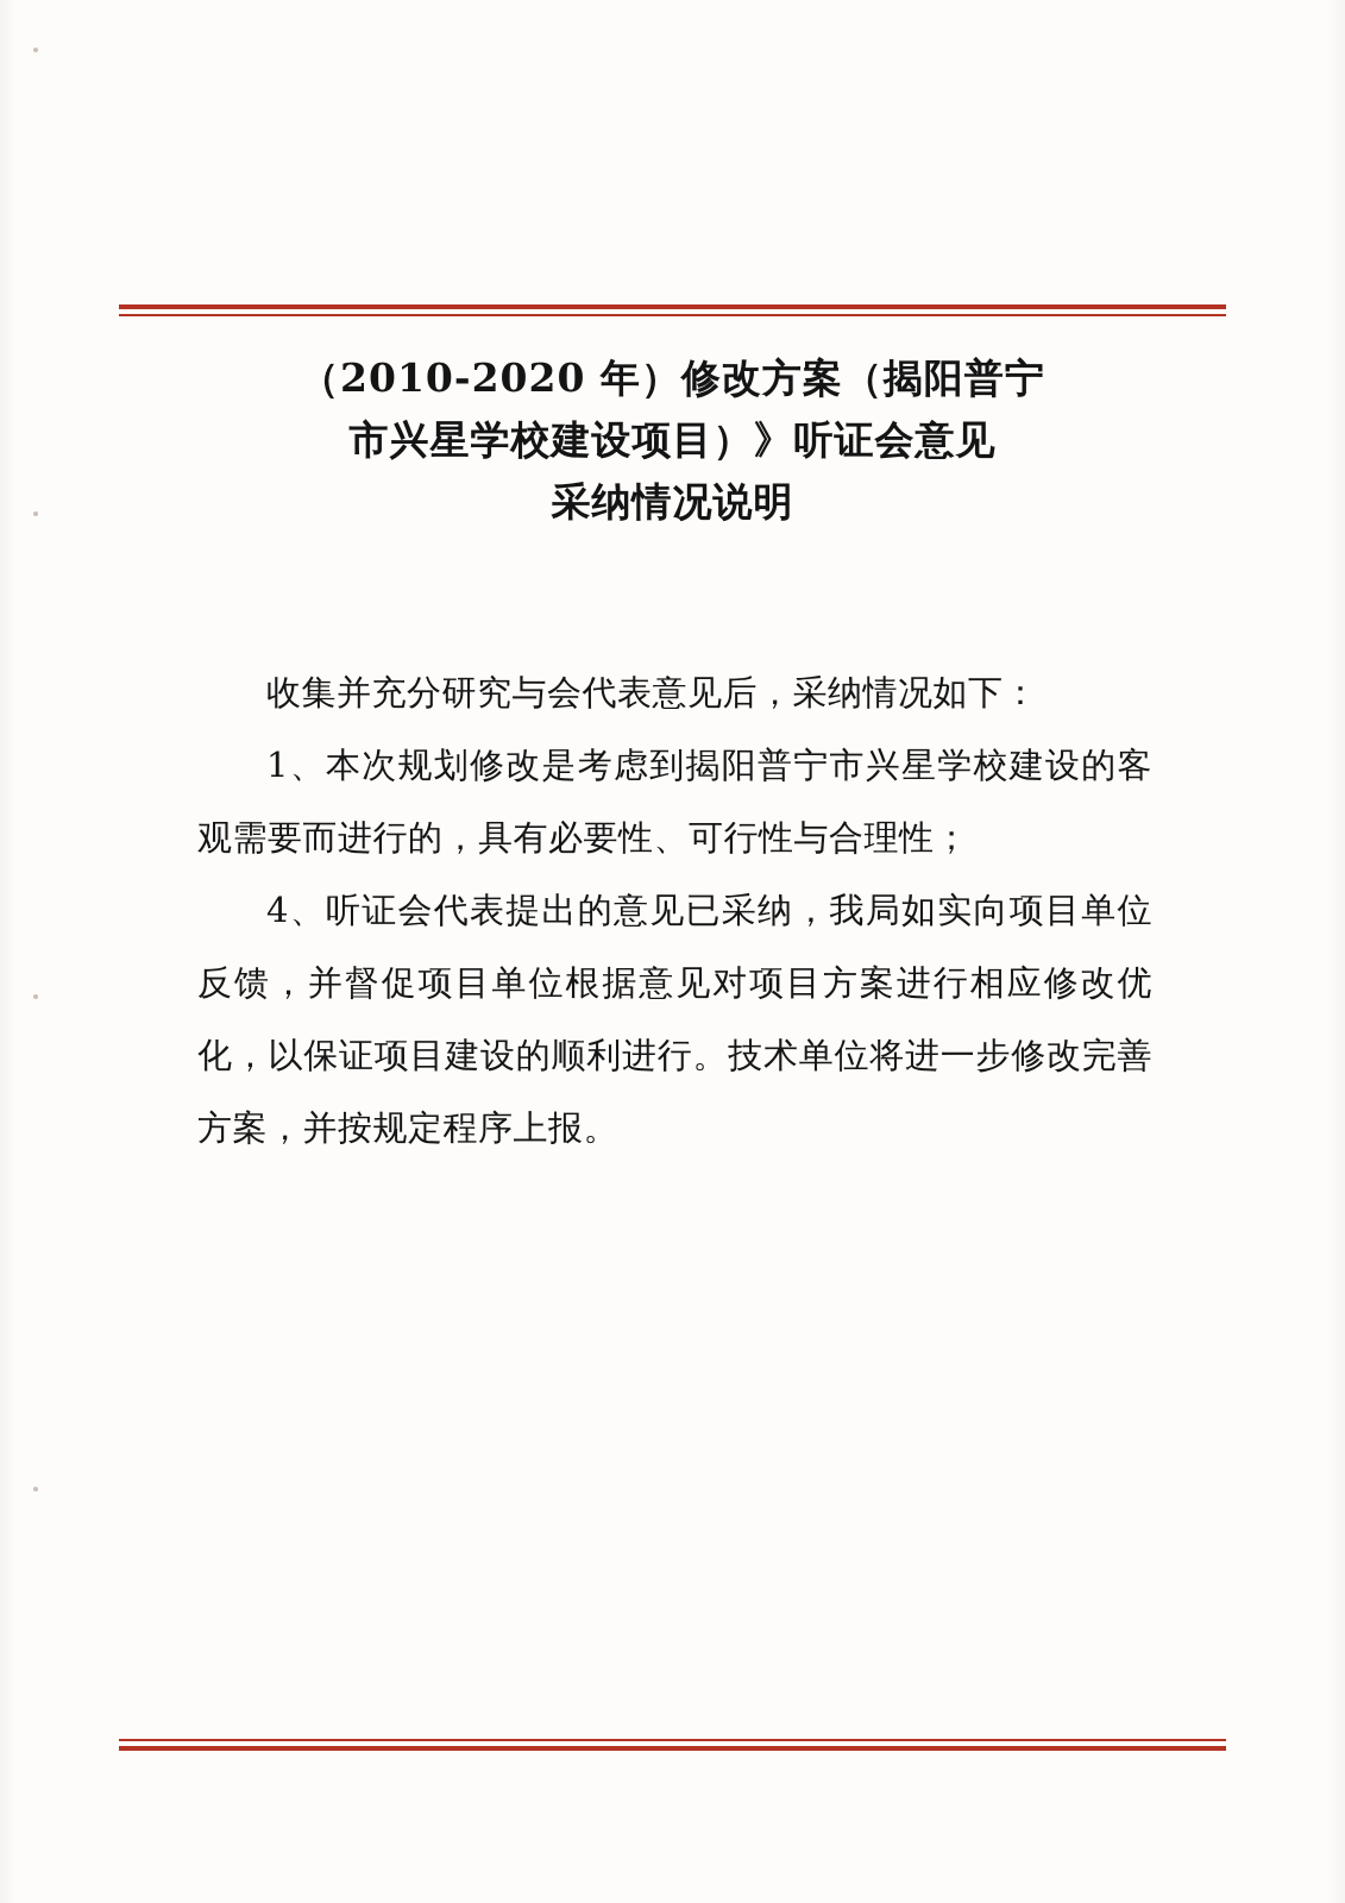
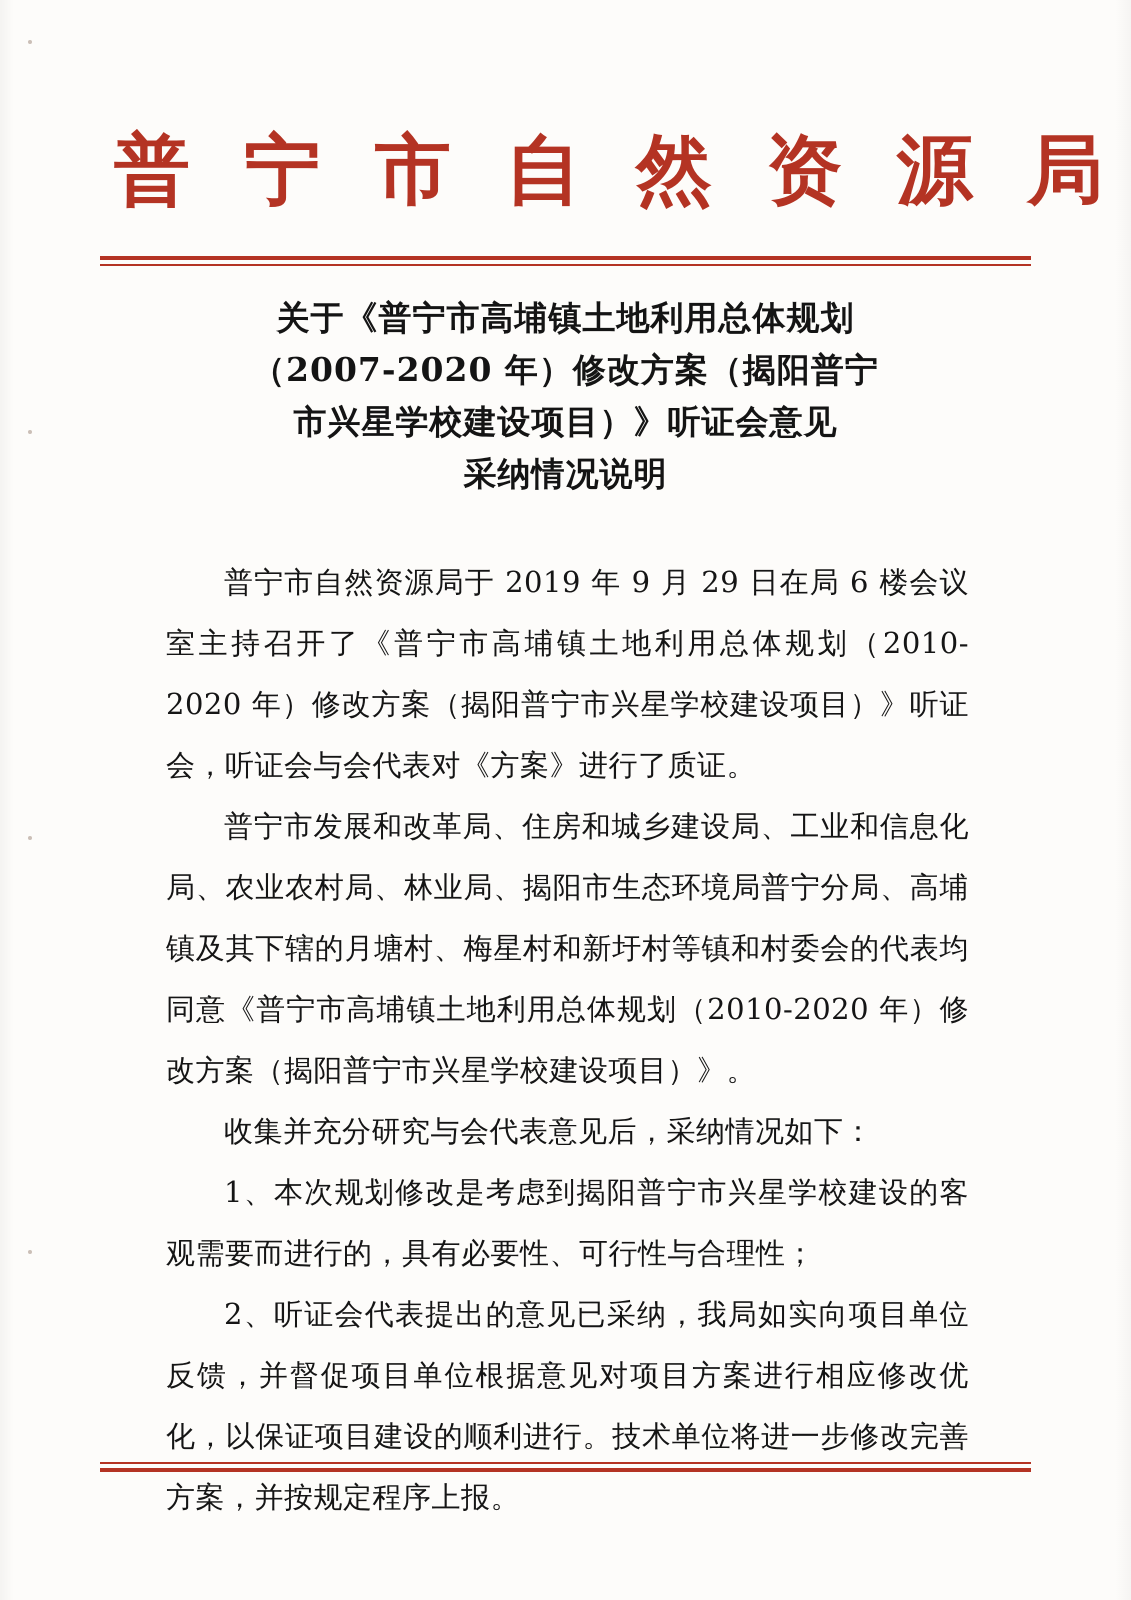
+ 普 宁 市 自 然 资 源 局
+ 关于《普宁市高埔镇土地利用总体规划
- （2010-2020 年）修改方案（揭阳普宁
+ （2007-2020 年）修改方案（揭阳普宁
  市兴星学校建设项目）》听证会意见
  采纳情况说明
+ 普宁市自然资源局于 2019 年 9 月 29 日在局 6 楼会议室主持召开了《普宁市高埔镇土地利用总体规划（2010-2020 年）修改方案（揭阳普宁市兴星学校建设项目）》听证会，听证会与会代表对《方案》进行了质证。
+ 普宁市发展和改革局、住房和城乡建设局、工业和信息化局、农业农村局、林业局、揭阳市生态环境局普宁分局、高埔镇及其下辖的月塘村、梅星村和新圩村等镇和村委会的代表均同意《普宁市高埔镇土地利用总体规划（2010-2020 年）修改方案（揭阳普宁市兴星学校建设项目）》。
  收集并充分研究与会代表意见后，采纳情况如下：
  1、本次规划修改是考虑到揭阳普宁市兴星学校建设的客观需要而进行的，具有必要性、可行性与合理性；
- 4、听证会代表提出的意见已采纳，我局如实向项目单位反馈，并督促项目单位根据意见对项目方案进行相应修改优化，以保证项目建设的顺利进行。技术单位将进一步修改完善方案，并按规定程序上报。
+ 2、听证会代表提出的意见已采纳，我局如实向项目单位反馈，并督促项目单位根据意见对项目方案进行相应修改优化，以保证项目建设的顺利进行。技术单位将进一步修改完善方案，并按规定程序上报。
